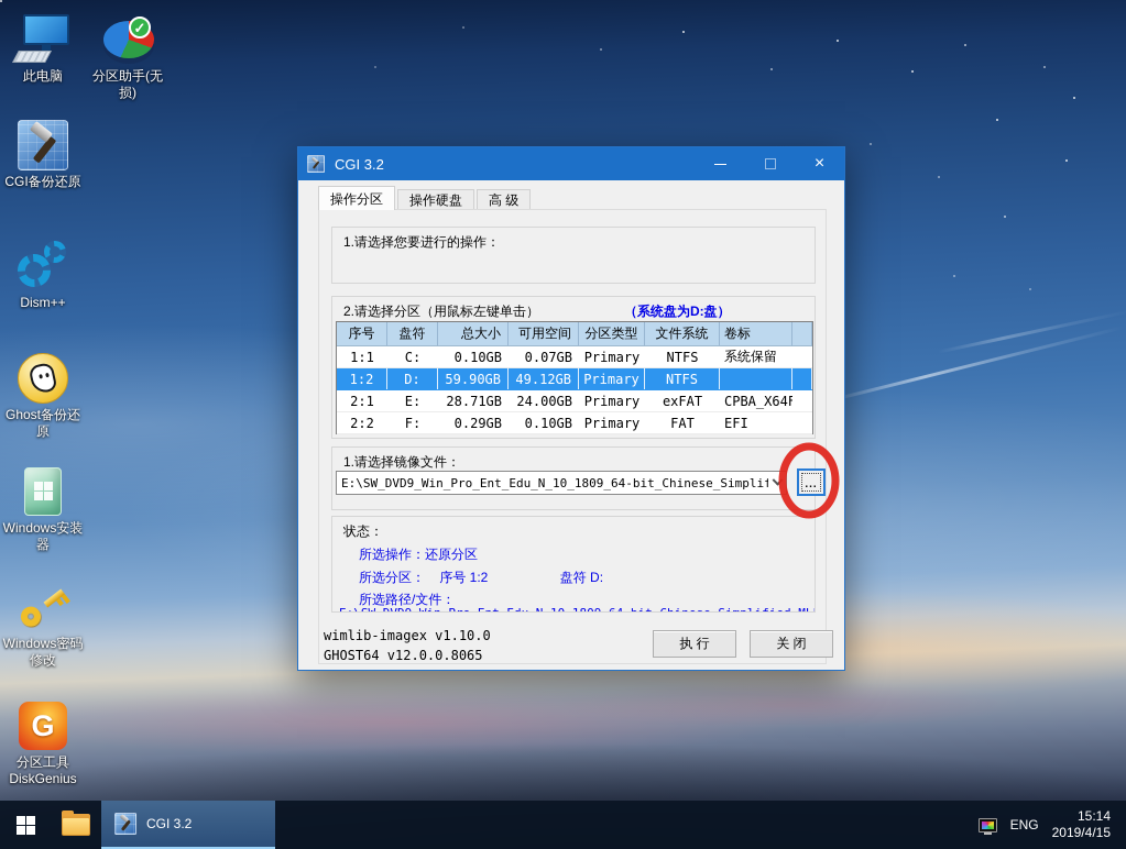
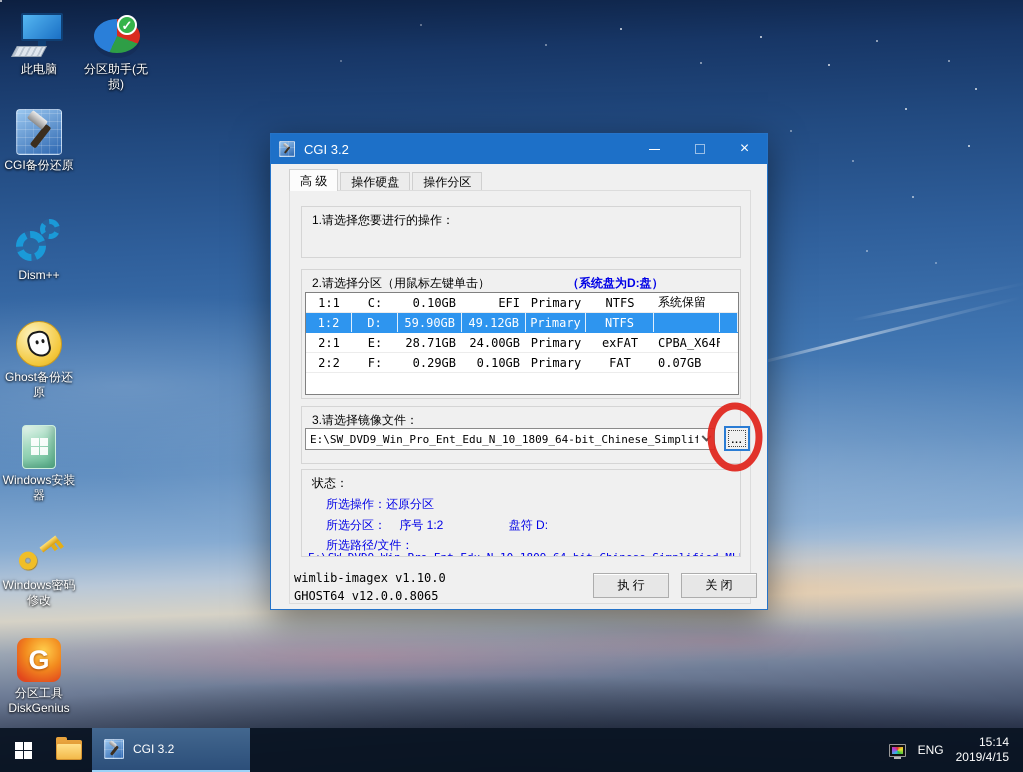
  此电脑
  ✓
  分区助手(无损)
  CGI备份还原
  Dism++
  Ghost备份还原
  Windows安装器
  Windows密码修改
  G
  分区工具 DiskGenius
  CGI 3.2
  ×
- 操作分区
+ 高 级
  操作硬盘
- 高 级
+ 操作分区
  1.请选择您要进行的操作：
  2.请选择分区（用鼠标左键单击）
  （系统盘为D:盘）
- 序号
- 盘符
- 总大小
- 可用空间
- 分区类型
- 文件系统
- 卷标
  1:1
  C:
  0.10GB
- 0.07GB
+ EFI
  Primary
  NTFS
  系统保留
  1:2
  D:
  59.90GB
  49.12GB
  Primary
  NTFS
  2:1
  E:
  28.71GB
  24.00GB
  Primary
  exFAT
  CPBA_X64F
  2:2
  F:
  0.29GB
  0.10GB
  Primary
  FAT
- EFI
+ 0.07GB
- 1.请选择镜像文件：
+ 3.请选择镜像文件：
  E:\SW_DVD9_Win_Pro_Ent_Edu_N_10_1809_64-bit_Chinese_Simplif
  ...
  状态：
  所选操作：还原分区
  所选分区： 序号 1:2 盘符 D:
  所选路径/文件：
  wimlib-imagex v1.10.0
  GHOST64 v12.0.0.8065
  执 行
  关 闭
  CGI 3.2
  ENG
  15:14
  2019/4/15
